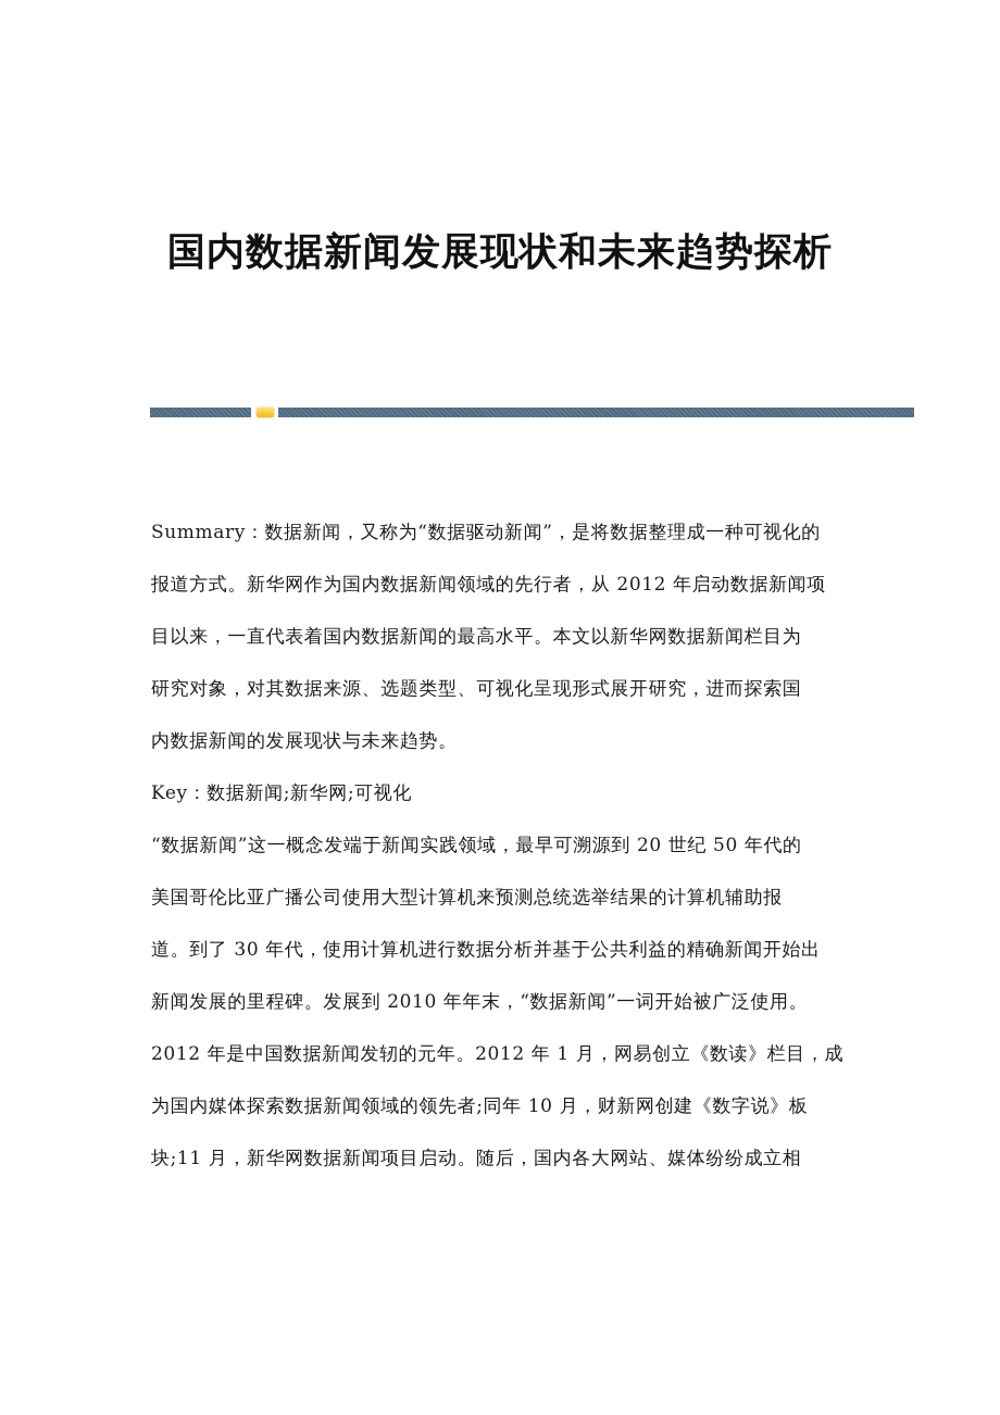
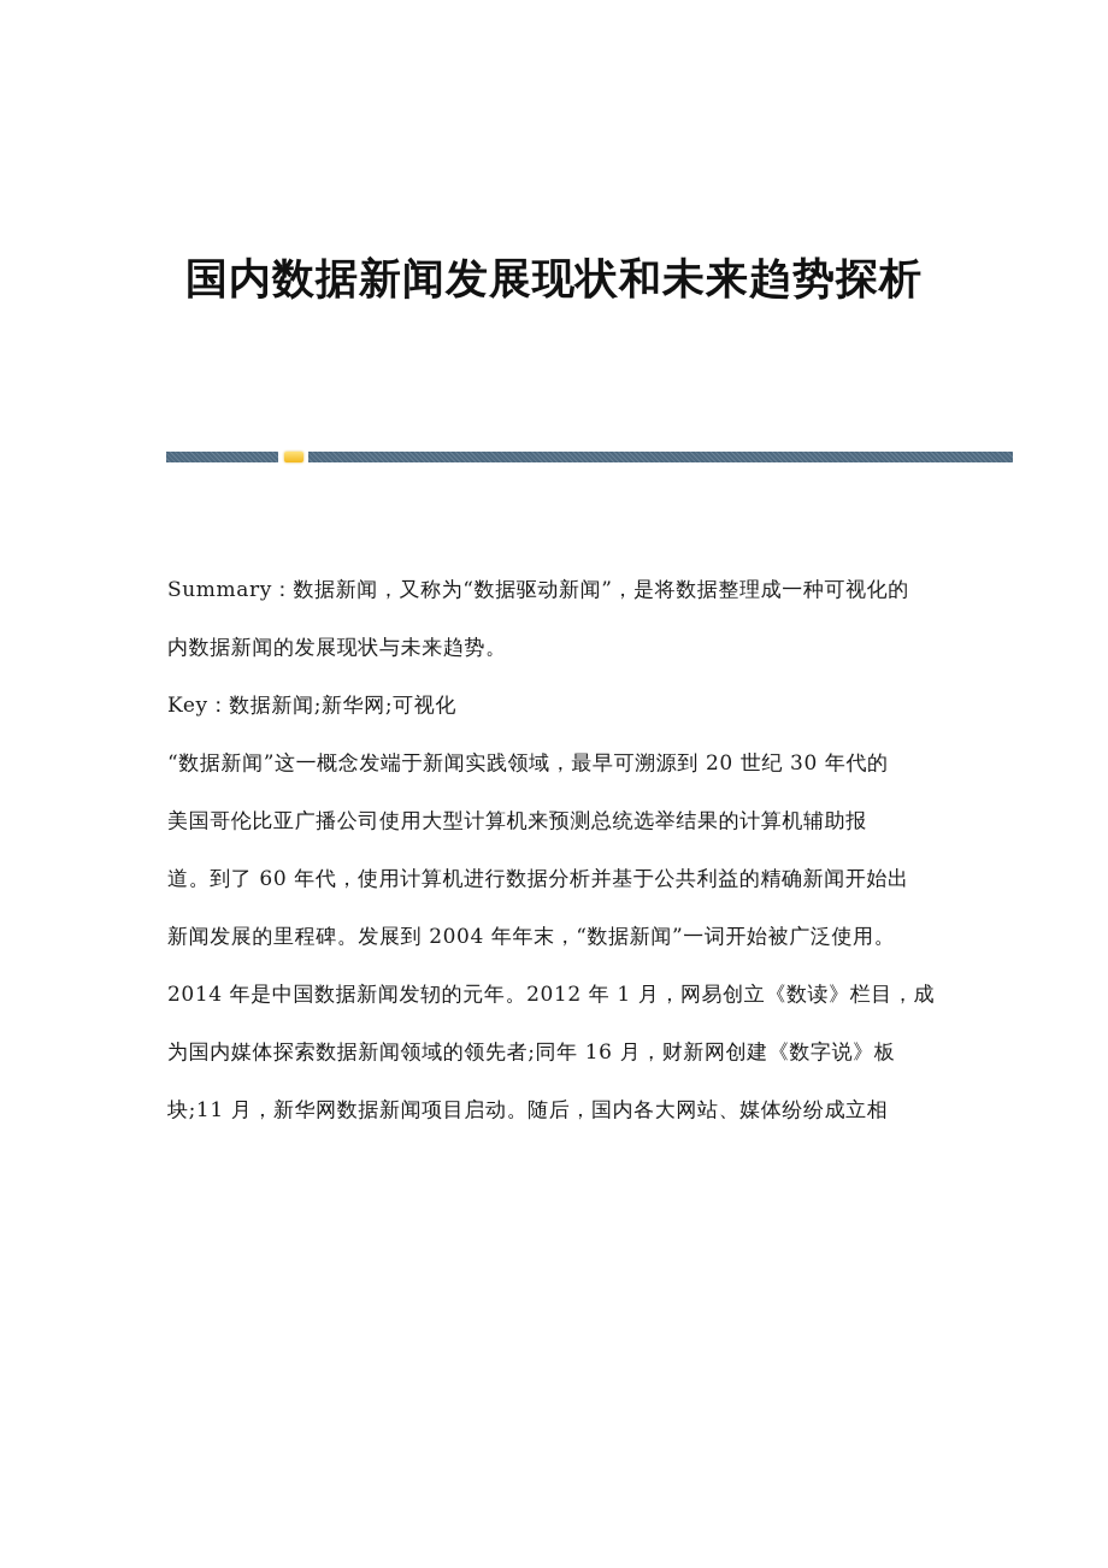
  国内数据新闻发展现状和未来趋势探析
  Summary：数据新闻，又称为“数据驱动新闻”，是将数据整理成一种可视化的
- 报道方式。新华网作为国内数据新闻领域的先行者，从 2012 年启动数据新闻项
- 目以来，一直代表着国内数据新闻的最高水平。本文以新华网数据新闻栏目为
- 研究对象，对其数据来源、选题类型、可视化呈现形式展开研究，进而探索国
  内数据新闻的发展现状与未来趋势。
  Key：数据新闻;新华网;可视化
- “数据新闻”这一概念发端于新闻实践领域，最早可溯源到 20 世纪 50 年代的
+ “数据新闻”这一概念发端于新闻实践领域，最早可溯源到 20 世纪 30 年代的
  美国哥伦比亚广播公司使用大型计算机来预测总统选举结果的计算机辅助报
- 道。到了 30 年代，使用计算机进行数据分析并基于公共利益的精确新闻开始出
+ 道。到了 60 年代，使用计算机进行数据分析并基于公共利益的精确新闻开始出
- 新闻发展的里程碑。发展到 2010 年年末，“数据新闻”一词开始被广泛使用。
+ 新闻发展的里程碑。发展到 2004 年年末，“数据新闻”一词开始被广泛使用。
- 2012 年是中国数据新闻发轫的元年。2012 年 1 月，网易创立《数读》栏目，成
+ 2014 年是中国数据新闻发轫的元年。2012 年 1 月，网易创立《数读》栏目，成
- 为国内媒体探索数据新闻领域的领先者;同年 10 月，财新网创建《数字说》板
+ 为国内媒体探索数据新闻领域的领先者;同年 16 月，财新网创建《数字说》板
  块;11 月，新华网数据新闻项目启动。随后，国内各大网站、媒体纷纷成立相
